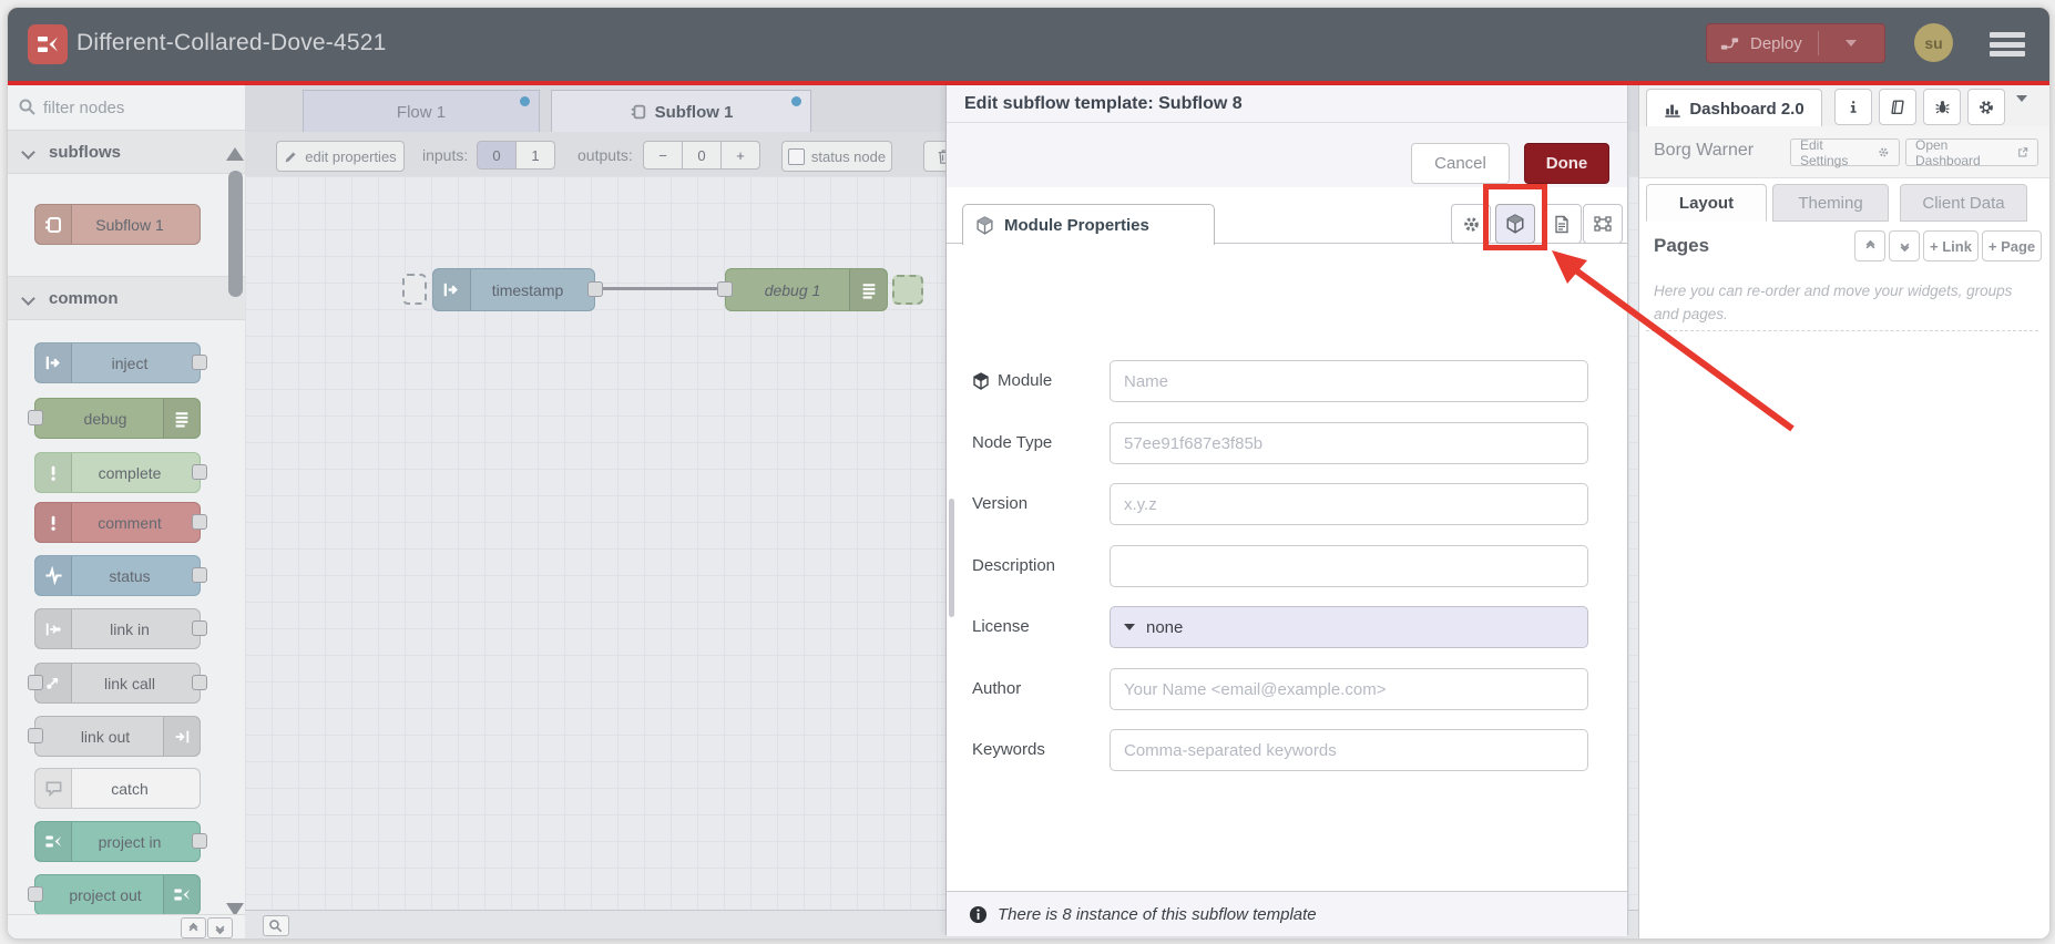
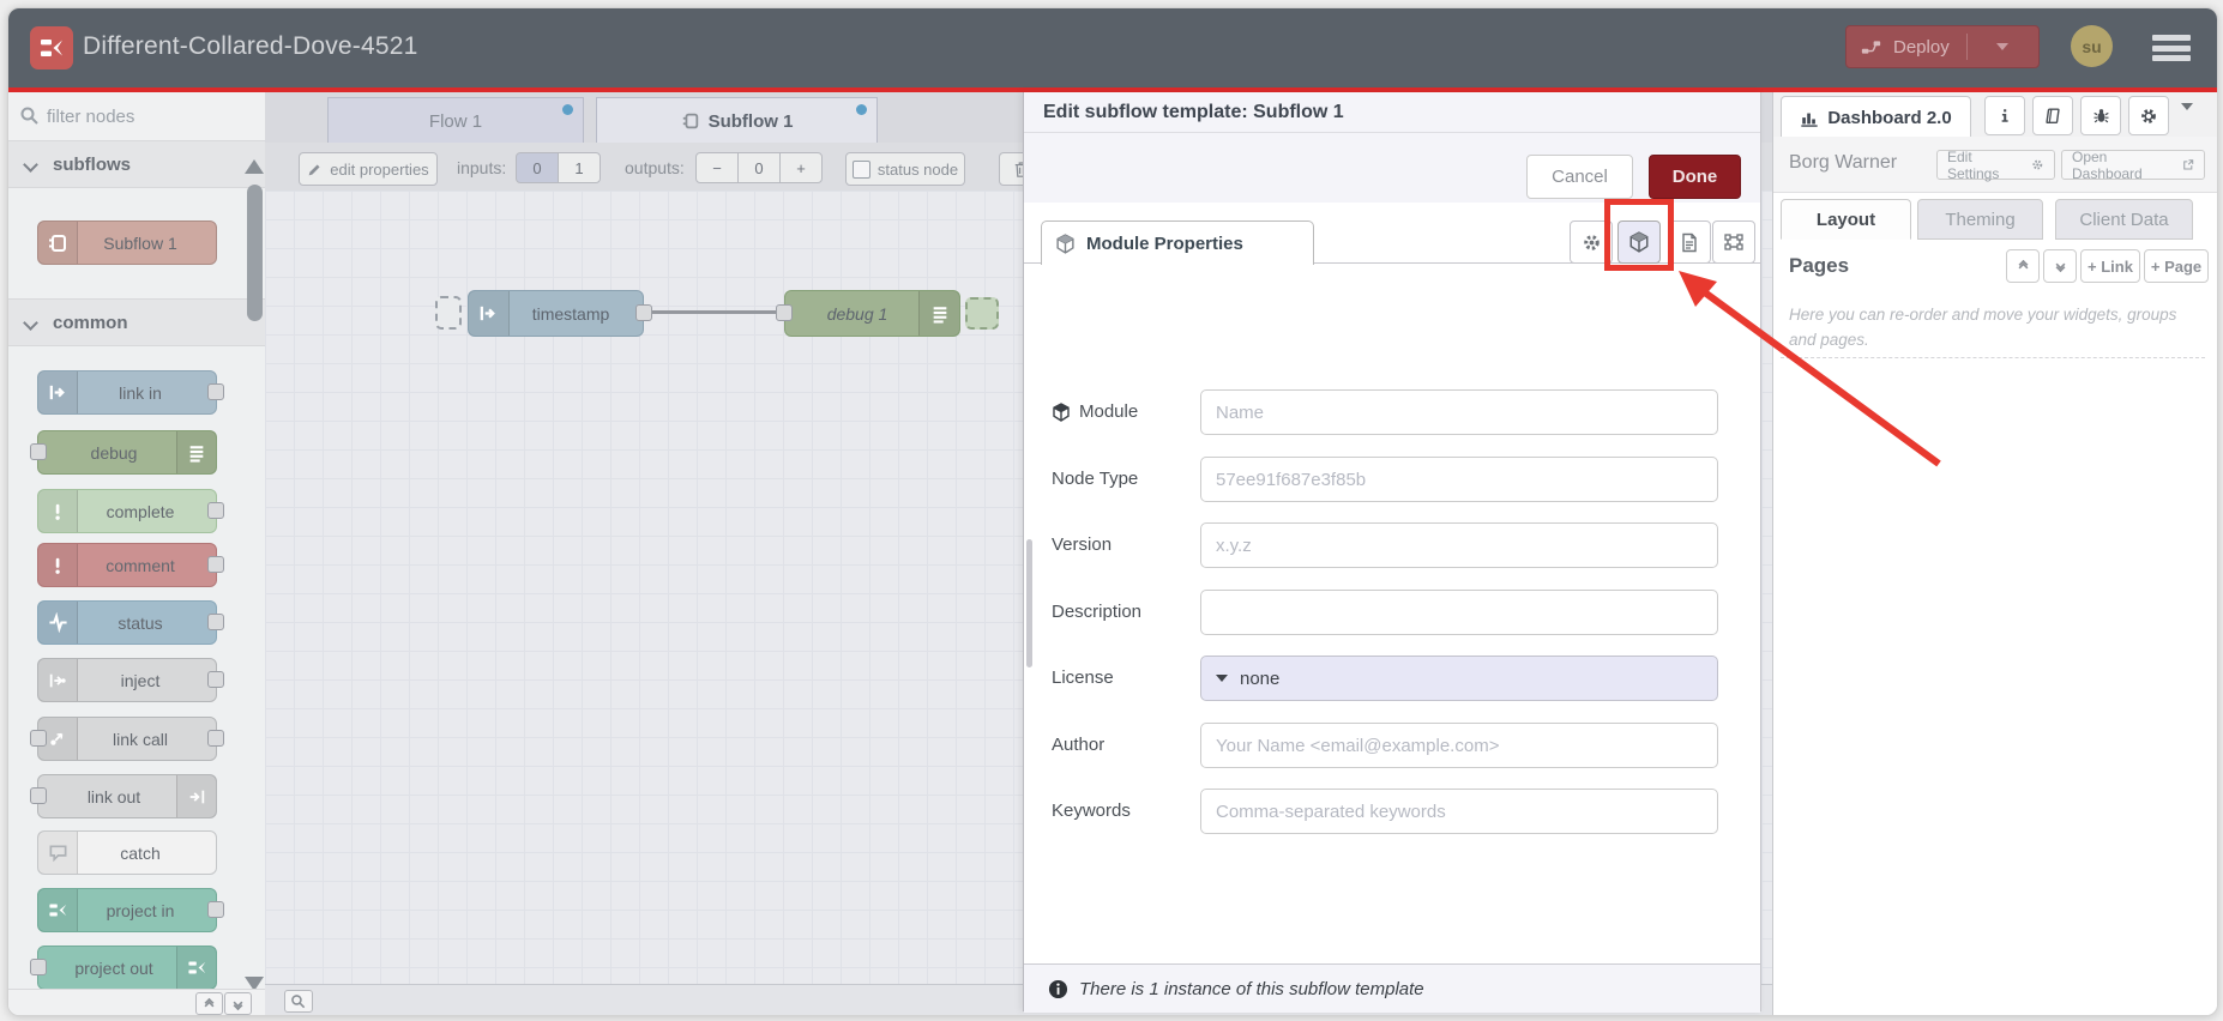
  Different-Collared-Dove-4521
  Deploy
  su
  filter nodes
  subflows
  Subflow 1
  common
- inject
+ link in
  debug
  complete
  comment
  status
- link in
+ inject
  link call
  link out
  catch
  project in
  project out
  Flow 1
  Subflow 1
  edit properties
  inputs:
  0
  1
  outputs:
  −
  0
  +
  status node
  timestamp
  debug 1
  Dashboard 2.0
  Borg Warner
  Edit Settings
  Open Dashboard
  Layout
  Theming
  Client Data
  Pages
  + Link
  + Page
  Here you can re-order and move your widgets, groups and pages.
- Edit subflow template: Subflow 8
+ Edit subflow template: Subflow 1
  Cancel
  Done
  Module Properties
  Module
  Name
  Node Type
  57ee91f687e3f85b
  Version
  x.y.z
  Description
  License
  none
  Author
  Your Name <email@example.com>
  Keywords
  Comma-separated keywords
- There is 8 instance of this subflow template
+ There is 1 instance of this subflow template
